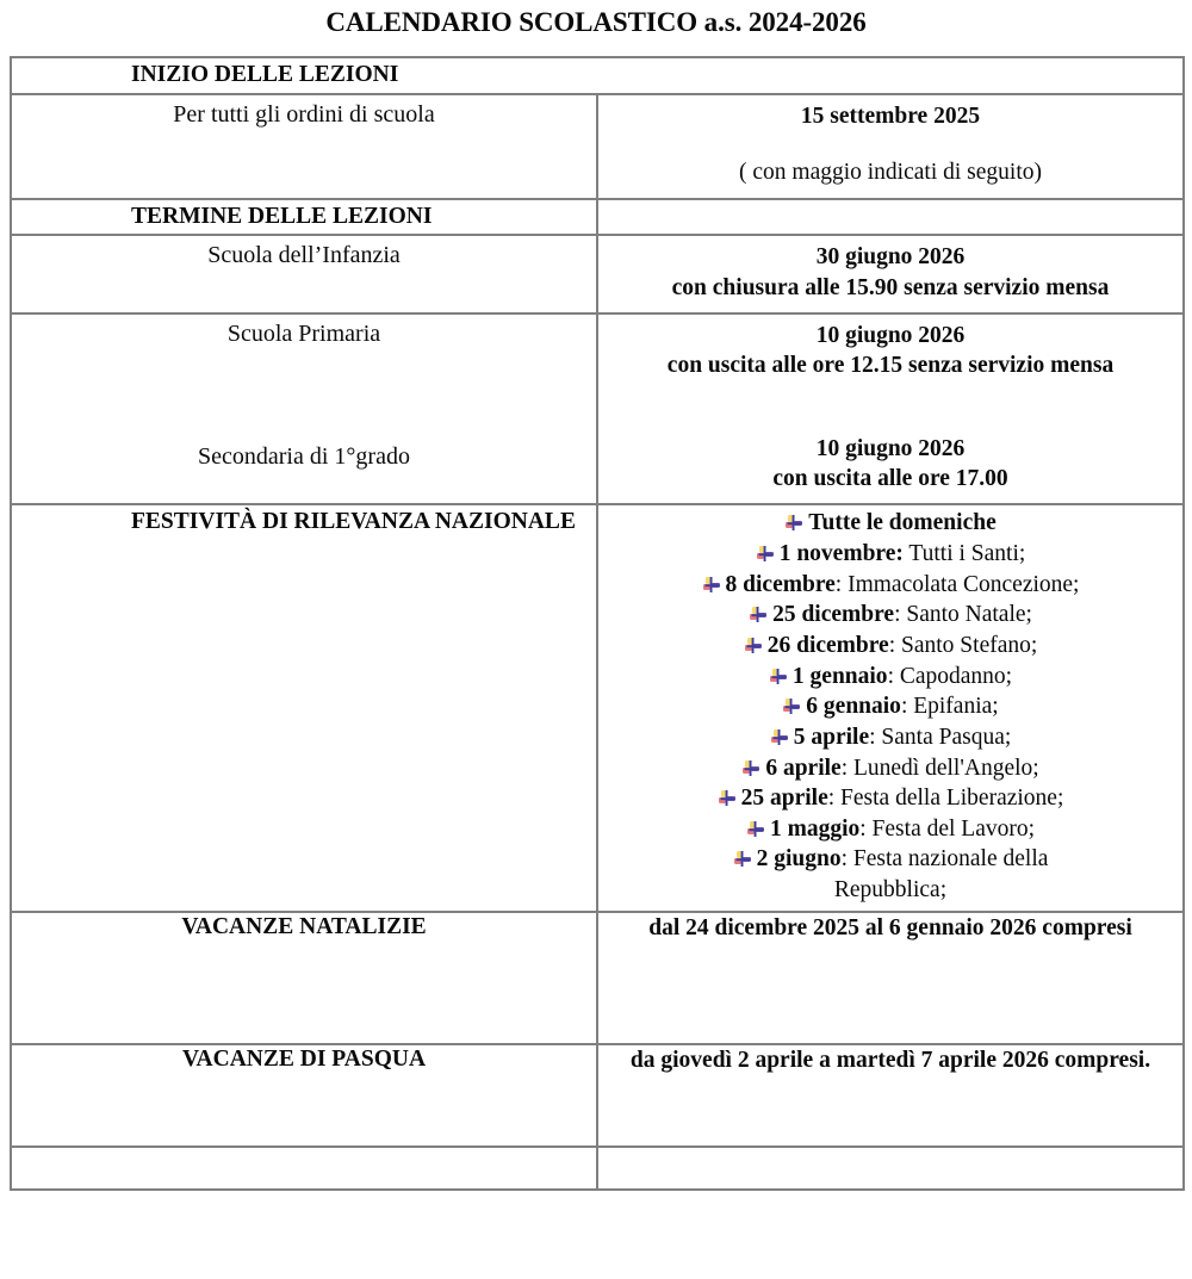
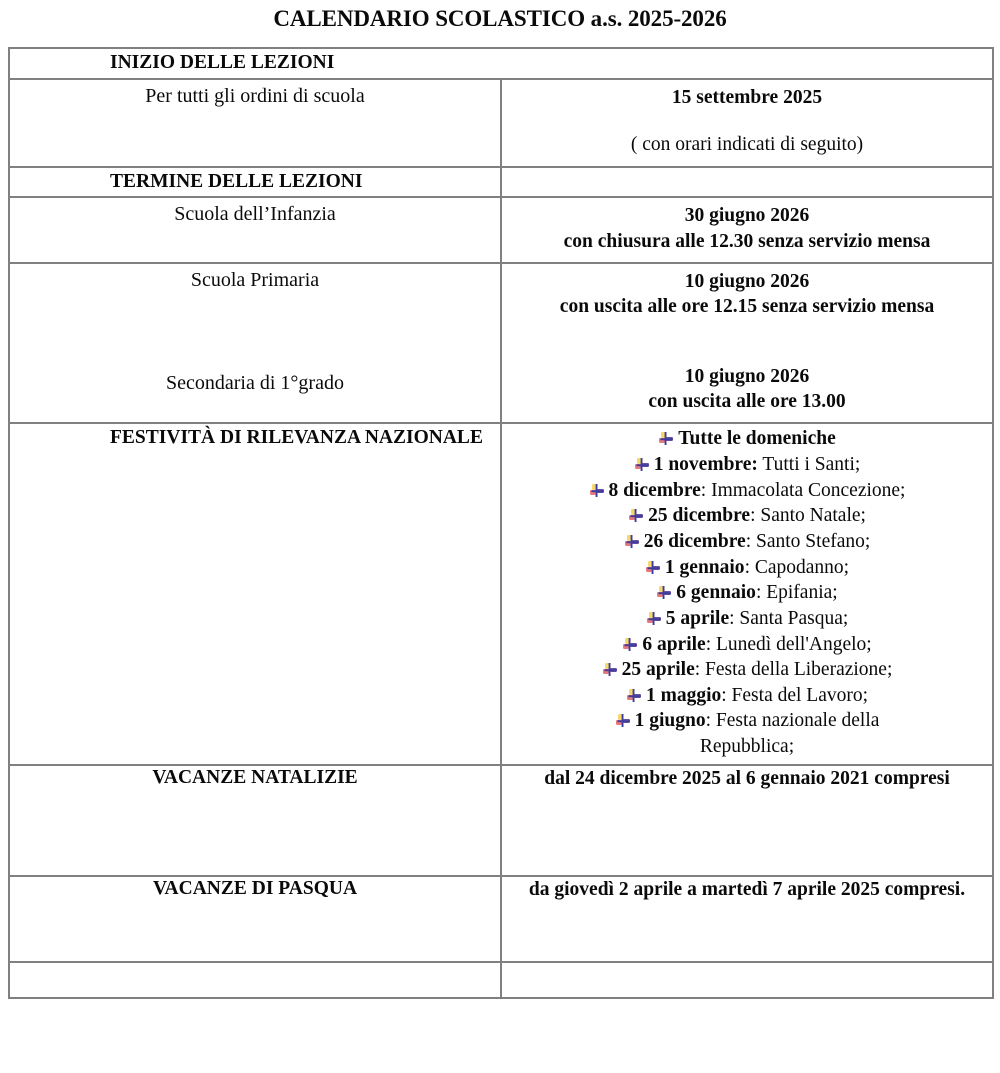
- CALENDARIO SCOLASTICO a.s. 2024-2026
+ CALENDARIO SCOLASTICO a.s. 2025-2026
  INIZIO DELLE LEZIONI
- Per tutti gli ordini di scuola	15 settembre 2025 ( con maggio indicati di seguito)
+ Per tutti gli ordini di scuola	15 settembre 2025 ( con orari indicati di seguito)
  TERMINE DELLE LEZIONI
- Scuola dell’Infanzia	30 giugno 2026 con chiusura alle 15.90 senza servizio mensa
+ Scuola dell’Infanzia	30 giugno 2026 con chiusura alle 12.30 senza servizio mensa
- Scuola Primaria Secondaria di 1°grado	10 giugno 2026 con uscita alle ore 12.15 senza servizio mensa 10 giugno 2026 con uscita alle ore 17.00
+ Scuola Primaria Secondaria di 1°grado	10 giugno 2026 con uscita alle ore 12.15 senza servizio mensa 10 giugno 2026 con uscita alle ore 13.00
- FESTIVITÀ DI RILEVANZA NAZIONALE	Tutte le domeniche1 novembre: Tutti i Santi;8 dicembre: Immacolata Concezione;25 dicembre: Santo Natale;26 dicembre: Santo Stefano;1 gennaio: Capodanno;6 gennaio: Epifania;5 aprile: Santa Pasqua;6 aprile: Lunedì dell'Angelo;25 aprile: Festa della Liberazione;1 maggio: Festa del Lavoro;2 giugno: Festa nazionale dellaRepubblica;
+ FESTIVITÀ DI RILEVANZA NAZIONALE	Tutte le domeniche1 novembre: Tutti i Santi;8 dicembre: Immacolata Concezione;25 dicembre: Santo Natale;26 dicembre: Santo Stefano;1 gennaio: Capodanno;6 gennaio: Epifania;5 aprile: Santa Pasqua;6 aprile: Lunedì dell'Angelo;25 aprile: Festa della Liberazione;1 maggio: Festa del Lavoro;1 giugno: Festa nazionale dellaRepubblica;
- VACANZE NATALIZIE	dal 24 dicembre 2025 al 6 gennaio 2026 compresi
+ VACANZE NATALIZIE	dal 24 dicembre 2025 al 6 gennaio 2021 compresi
- VACANZE DI PASQUA	da giovedì 2 aprile a martedì 7 aprile 2026 compresi.
+ VACANZE DI PASQUA	da giovedì 2 aprile a martedì 7 aprile 2025 compresi.
